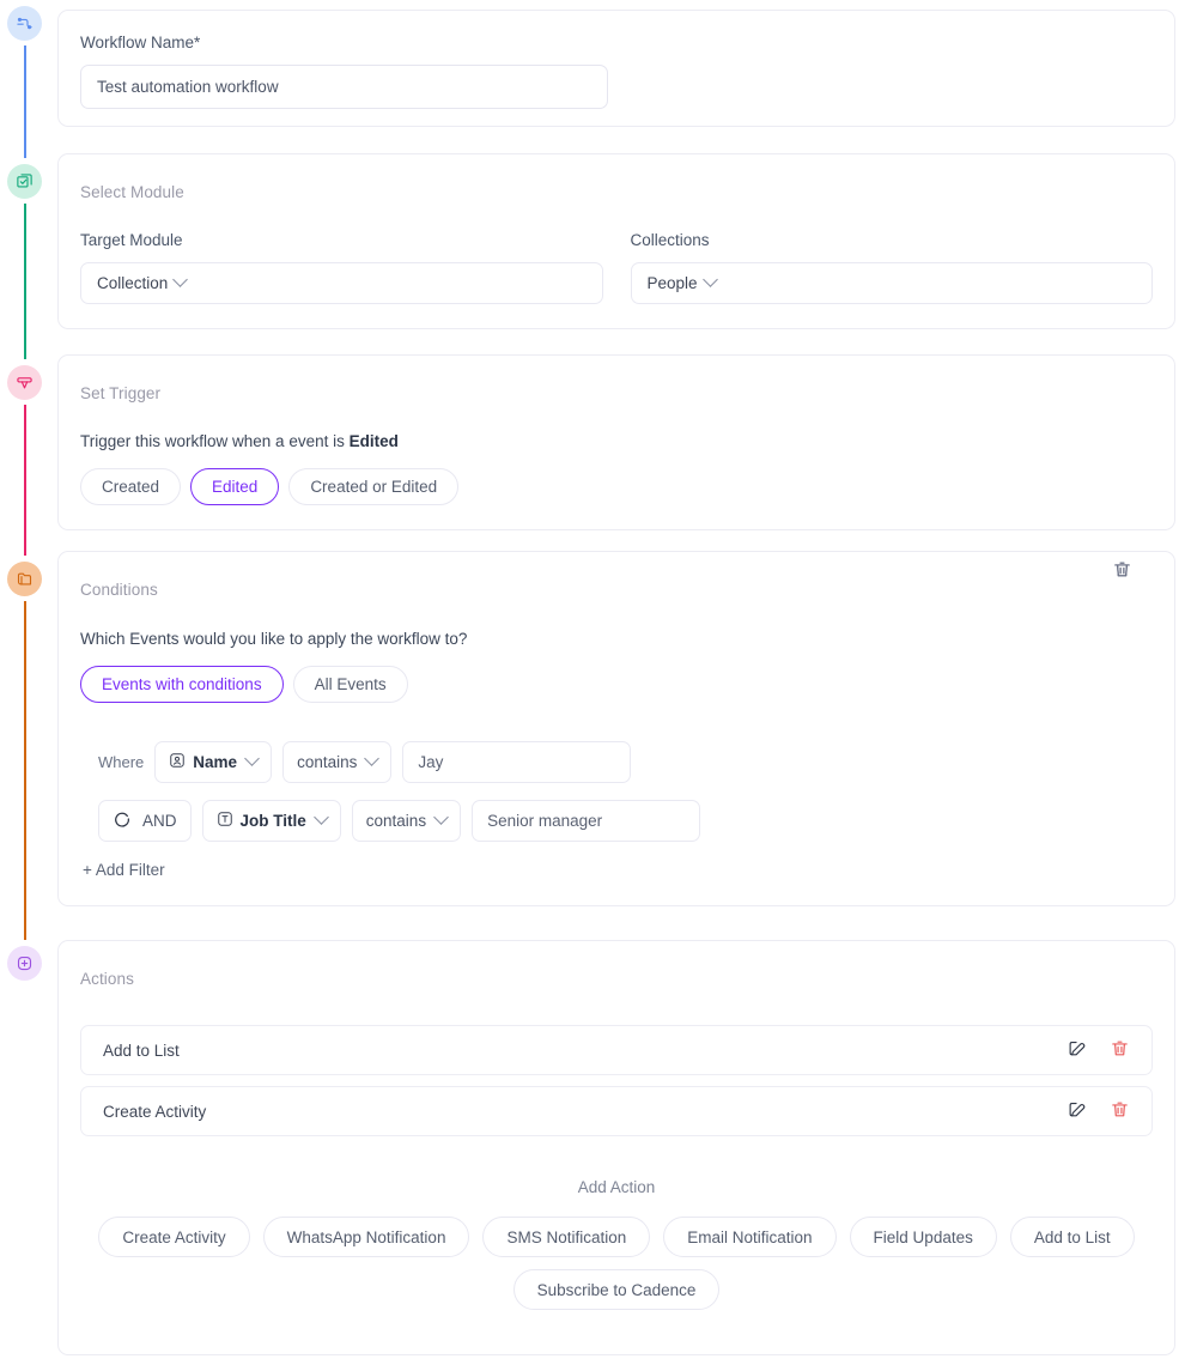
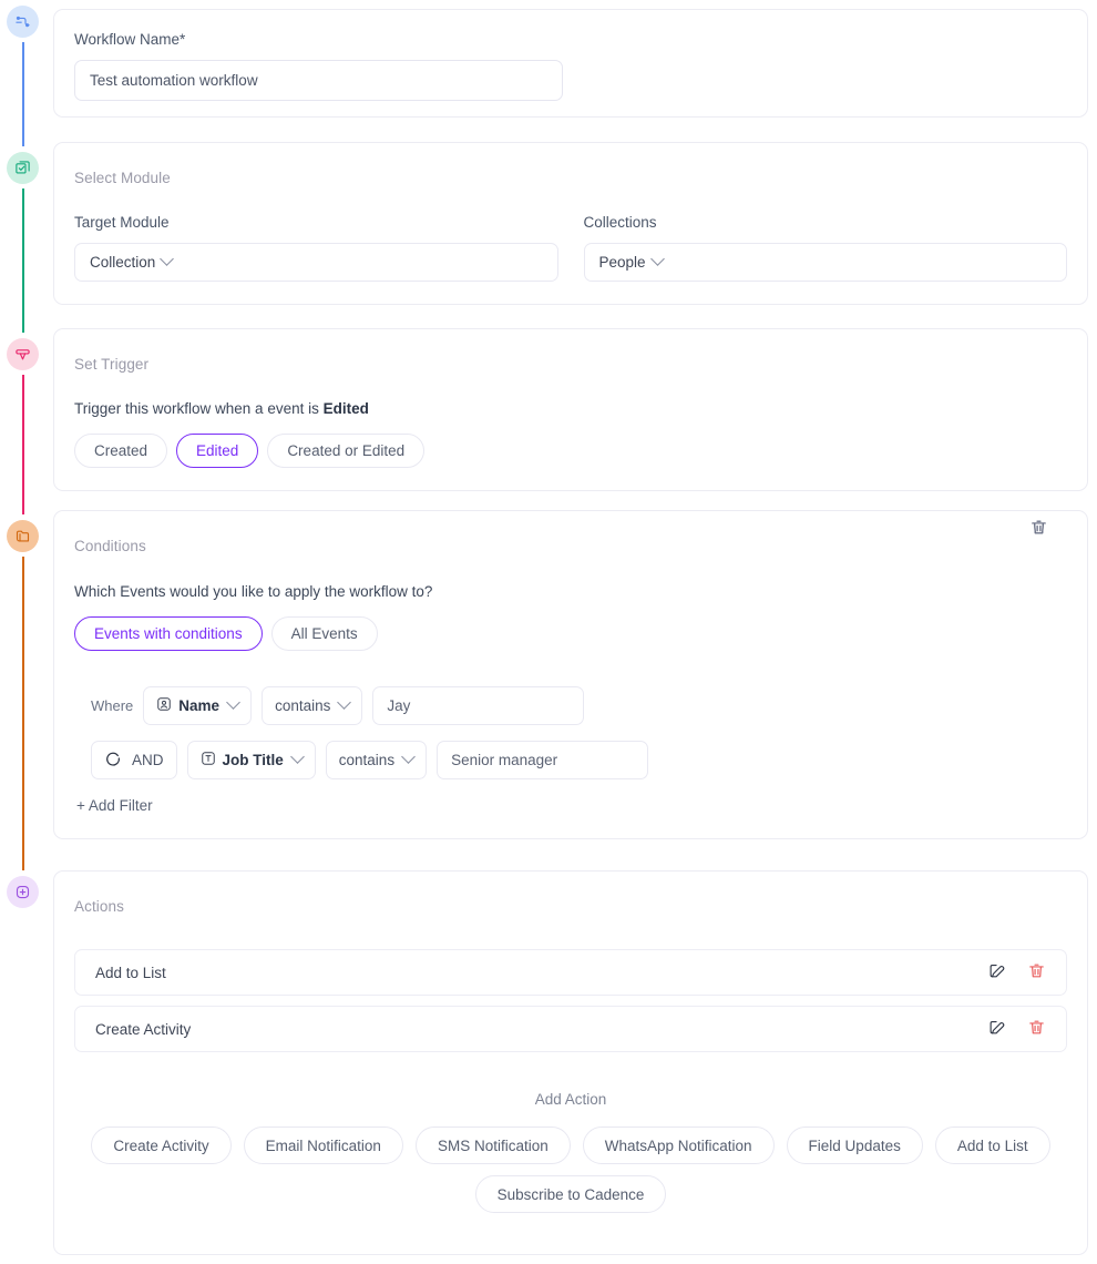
  Workflow Name*
  Test automation workflow
  Select Module
  Target Module
  Collection
  Collections
  People
  Set Trigger
  Trigger this workflow when a event is Edited
  Created
  Edited
  Created or Edited
  Conditions
  Which Events would you like to apply the workflow to?
  Events with conditions
  All Events
  Where
  Name
  contains
  Jay
  AND
  Job Title
  contains
  Senior manager
  + Add Filter
  Actions
  Add to List
  Create Activity
  Add Action
  Create Activity
- WhatsApp Notification
+ Email Notification
  SMS Notification
- Email Notification
+ WhatsApp Notification
  Field Updates
  Add to List
  Subscribe to Cadence
